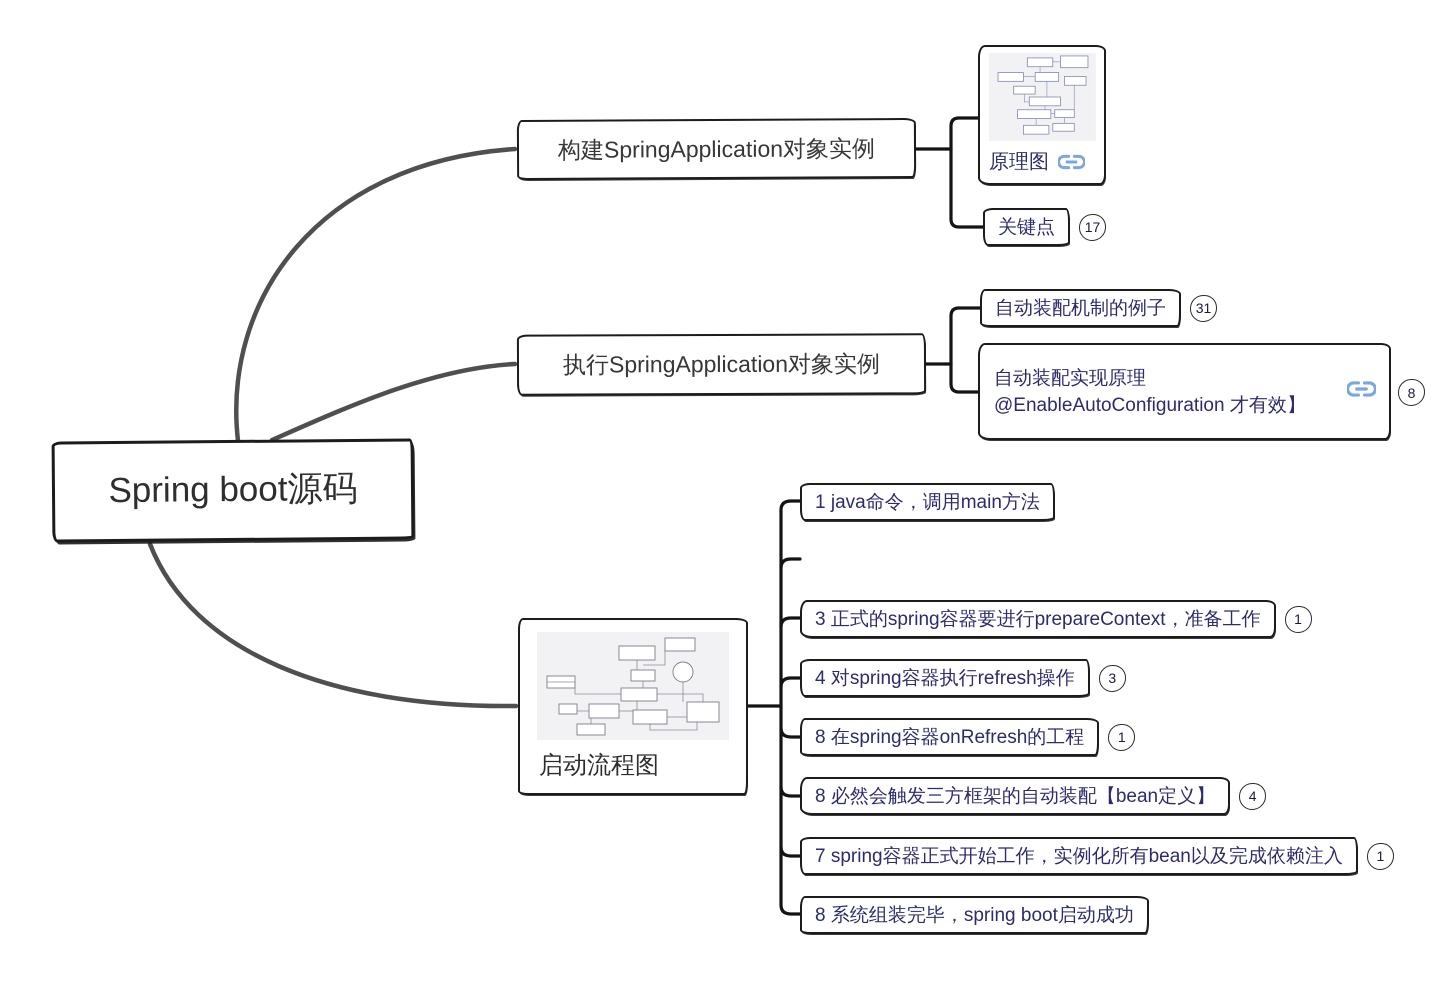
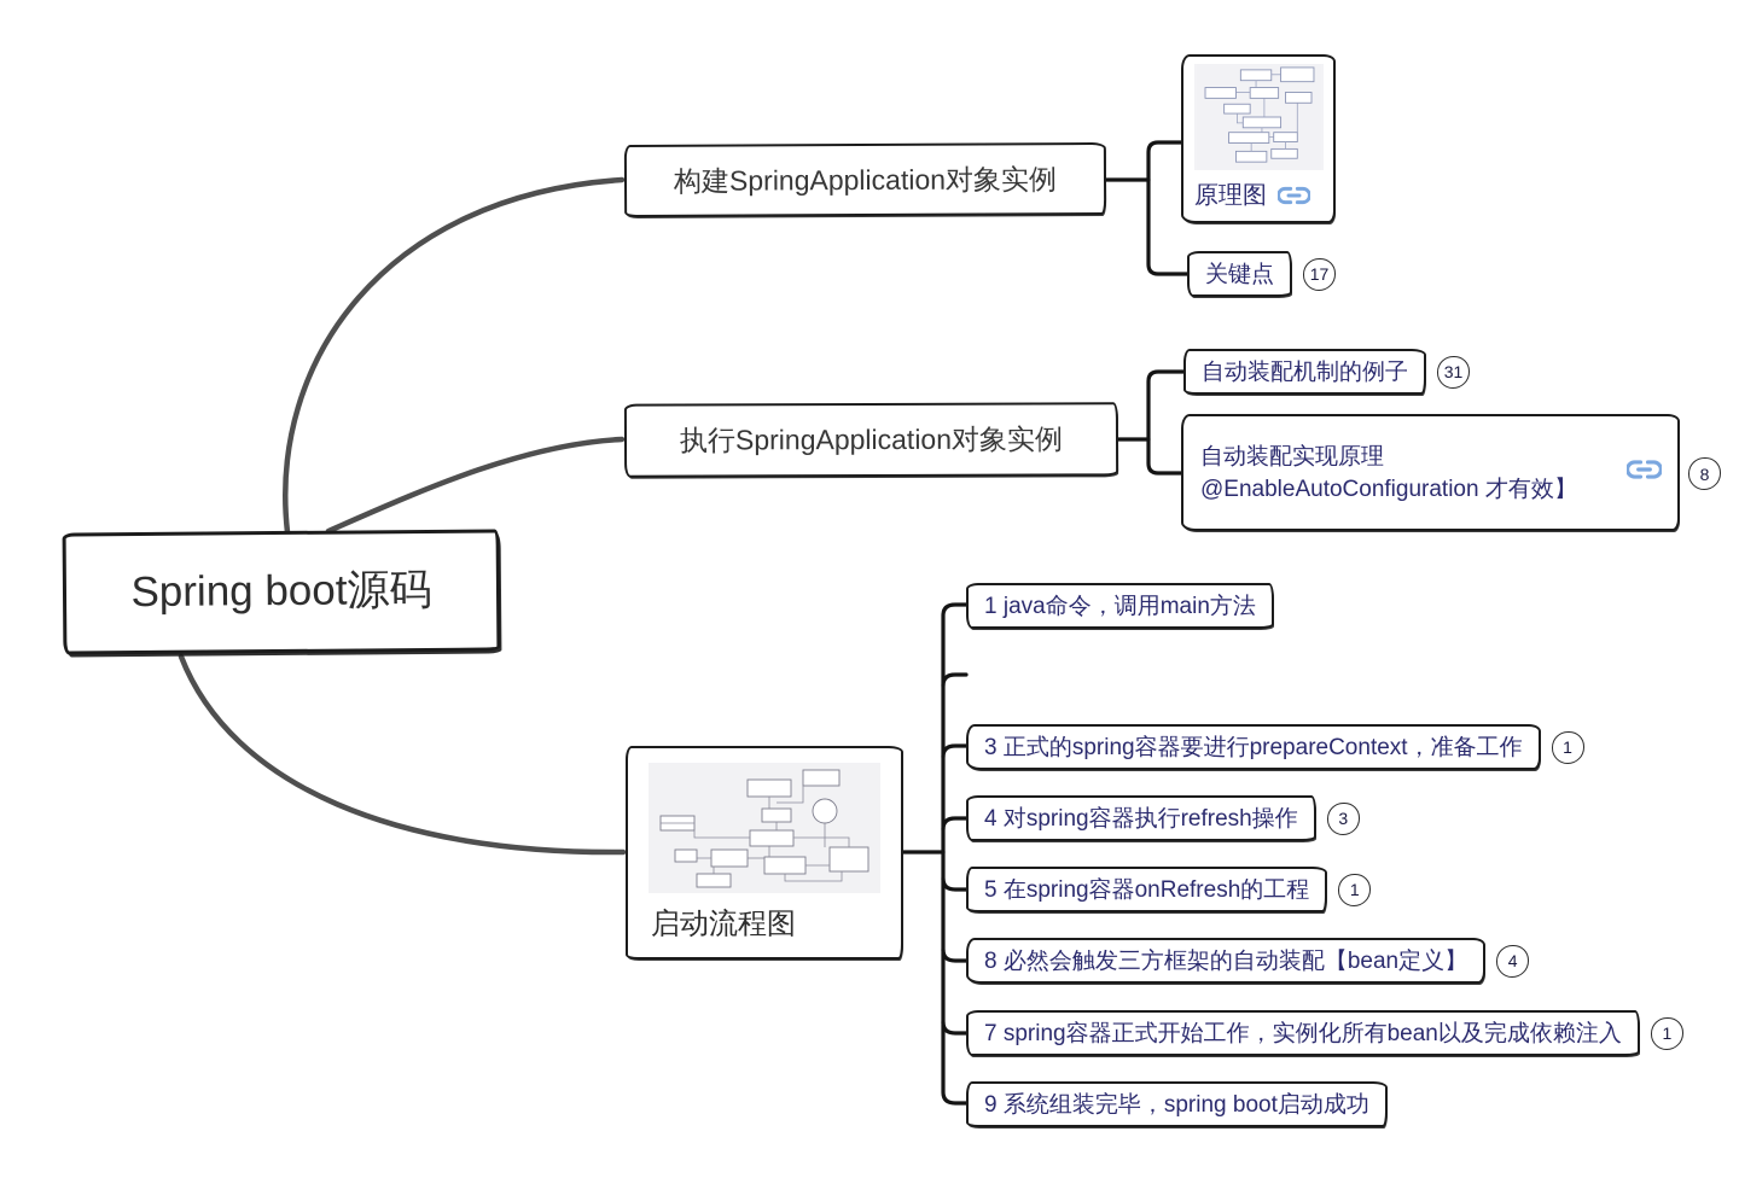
  Spring boot源码
  构建SpringApplication对象实例
  原理图
  关键点
  17
  执行SpringApplication对象实例
  自动装配机制的例子
  31
  自动装配实现原理
  @EnableAutoConfiguration 才有效】
  8
  启动流程图
  1 java命令，调用main方法
  3 正式的spring容器要进行prepareContext，准备工作
  1
  4 对spring容器执行refresh操作
  3
- 8 在spring容器onRefresh的工程
+ 5 在spring容器onRefresh的工程
  1
  8 必然会触发三方框架的自动装配【bean定义】
  4
  7 spring容器正式开始工作，实例化所有bean以及完成依赖注入
  1
- 8 系统组装完毕，spring boot启动成功
+ 9 系统组装完毕，spring boot启动成功
